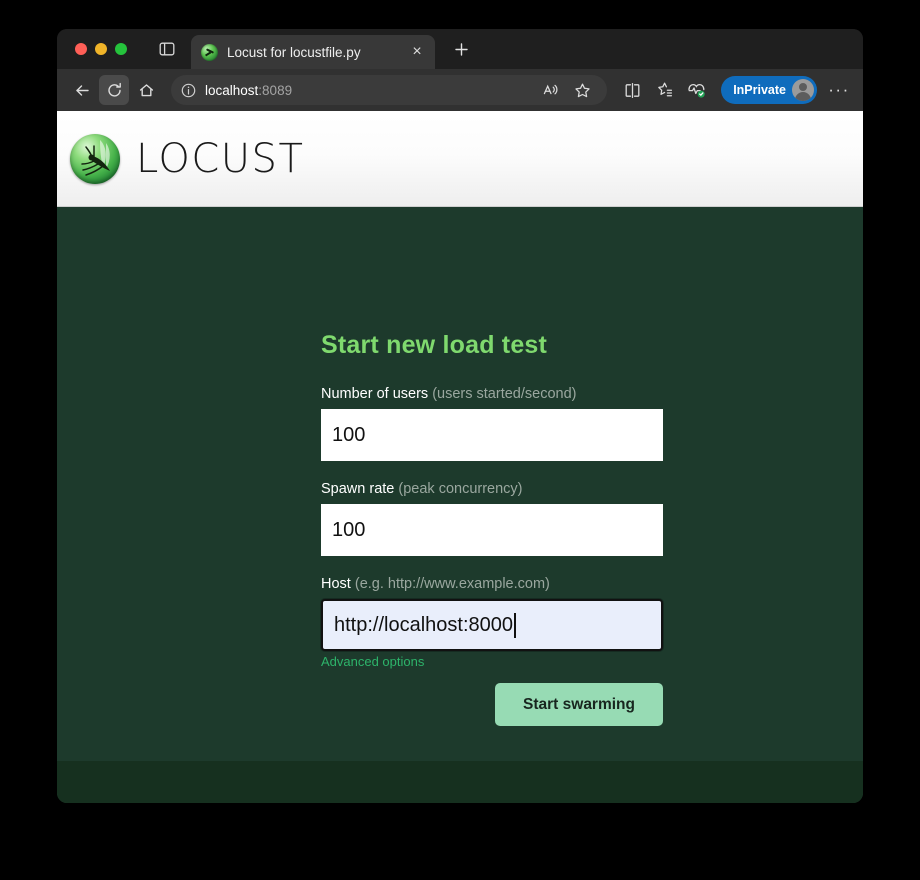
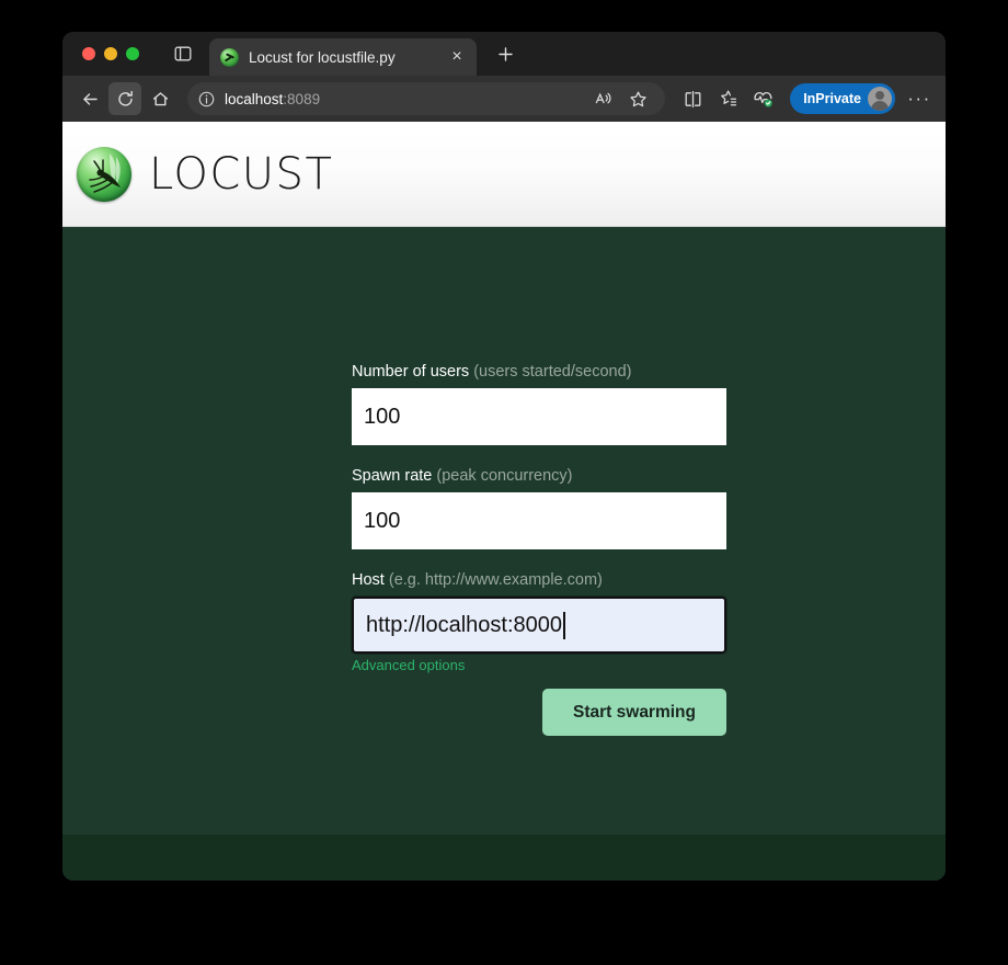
  Locust for locustfile.py
  ×
  localhost:8089
  InPrivate
  ···
  LOCUST
- Start new load test
  Number of users (users started/second)
  100
  Spawn rate (peak concurrency)
  100
  Host (e.g. http://www.example.com)
  http://localhost:8000
  Advanced options
  Start swarming
